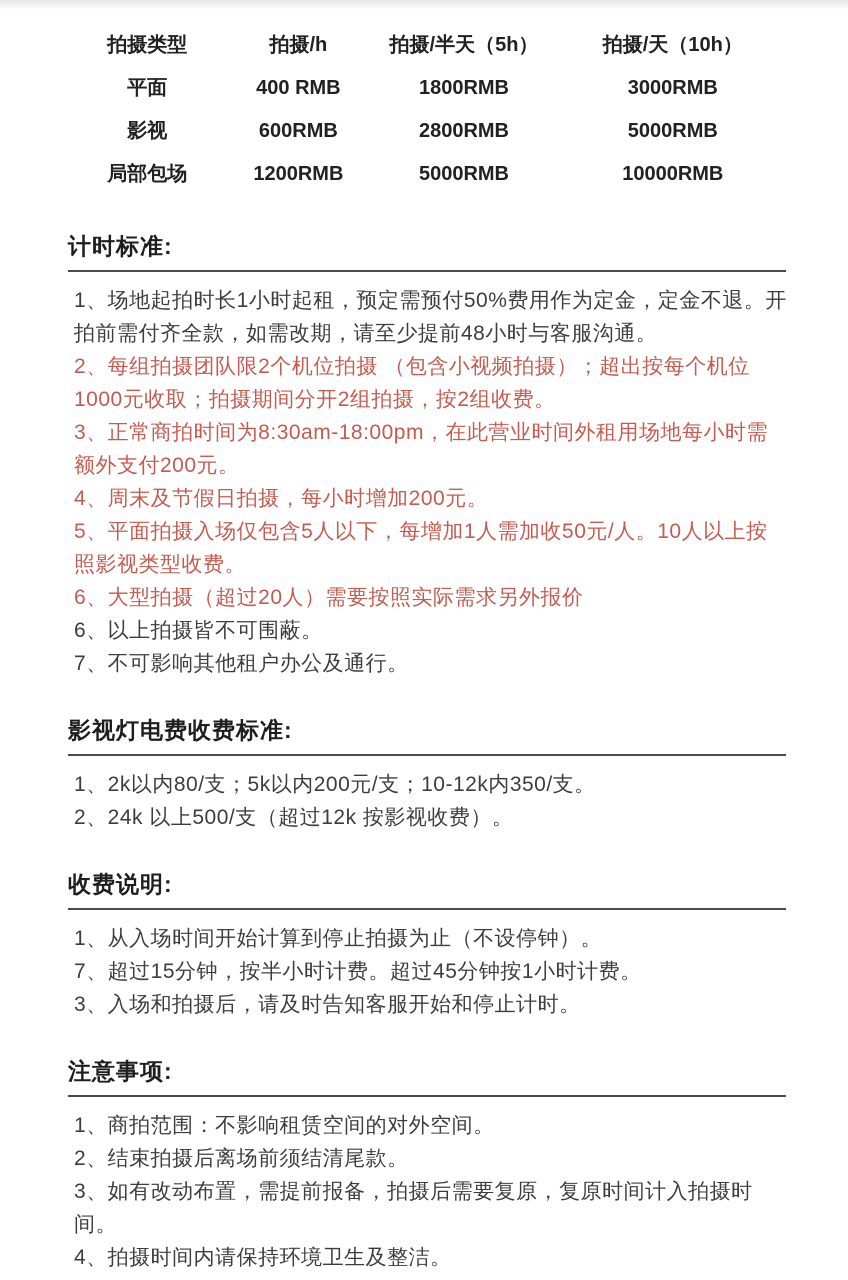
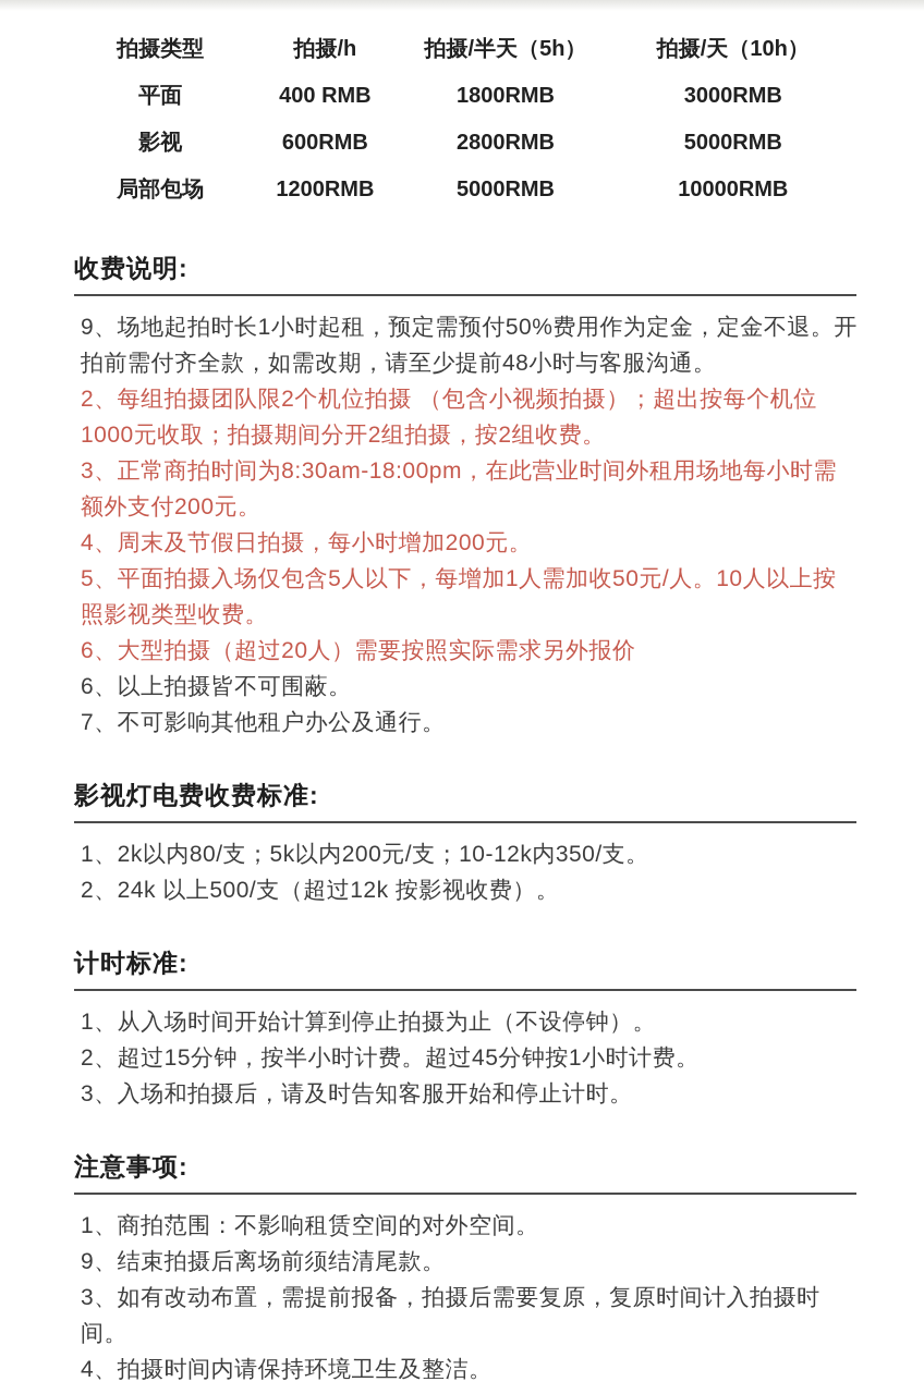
  拍摄类型	拍摄/h	拍摄/半天（5h）	拍摄/天（10h）
  平面	400 RMB	1800RMB	3000RMB
  影视	600RMB	2800RMB	5000RMB
  局部包场	1200RMB	5000RMB	10000RMB
- 计时标准:
+ 收费说明:
- 1、场地起拍时长1小时起租，预定需预付50%费用作为定金，定金不退。开拍前需付齐全款，如需改期，请至少提前48小时与客服沟通。
+ 9、场地起拍时长1小时起租，预定需预付50%费用作为定金，定金不退。开拍前需付齐全款，如需改期，请至少提前48小时与客服沟通。
  2、每组拍摄团队限2个机位拍摄 （包含小视频拍摄）；超出按每个机位1000元收取；拍摄期间分开2组拍摄，按2组收费。
  3、正常商拍时间为8:30am-18:00pm，在此营业时间外租用场地每小时需额外支付200元。
  4、周末及节假日拍摄，每小时增加200元。
  5、平面拍摄入场仅包含5人以下，每增加1人需加收50元/人。10人以上按照影视类型收费。
  6、大型拍摄（超过20人）需要按照实际需求另外报价
  6、以上拍摄皆不可围蔽。
  7、不可影响其他租户办公及通行。
  影视灯电费收费标准:
  1、2k以内80/支；5k以内200元/支；10-12k内350/支。
  2、24k 以上500/支（超过12k 按影视收费）。
- 收费说明:
+ 计时标准:
  1、从入场时间开始计算到停止拍摄为止（不设停钟）。
- 7、超过15分钟，按半小时计费。超过45分钟按1小时计费。
+ 2、超过15分钟，按半小时计费。超过45分钟按1小时计费。
  3、入场和拍摄后，请及时告知客服开始和停止计时。
  注意事项:
  1、商拍范围：不影响租赁空间的对外空间。
- 2、结束拍摄后离场前须结清尾款。
+ 9、结束拍摄后离场前须结清尾款。
  3、如有改动布置，需提前报备，拍摄后需要复原，复原时间计入拍摄时间。
  4、拍摄时间内请保持环境卫生及整洁。
